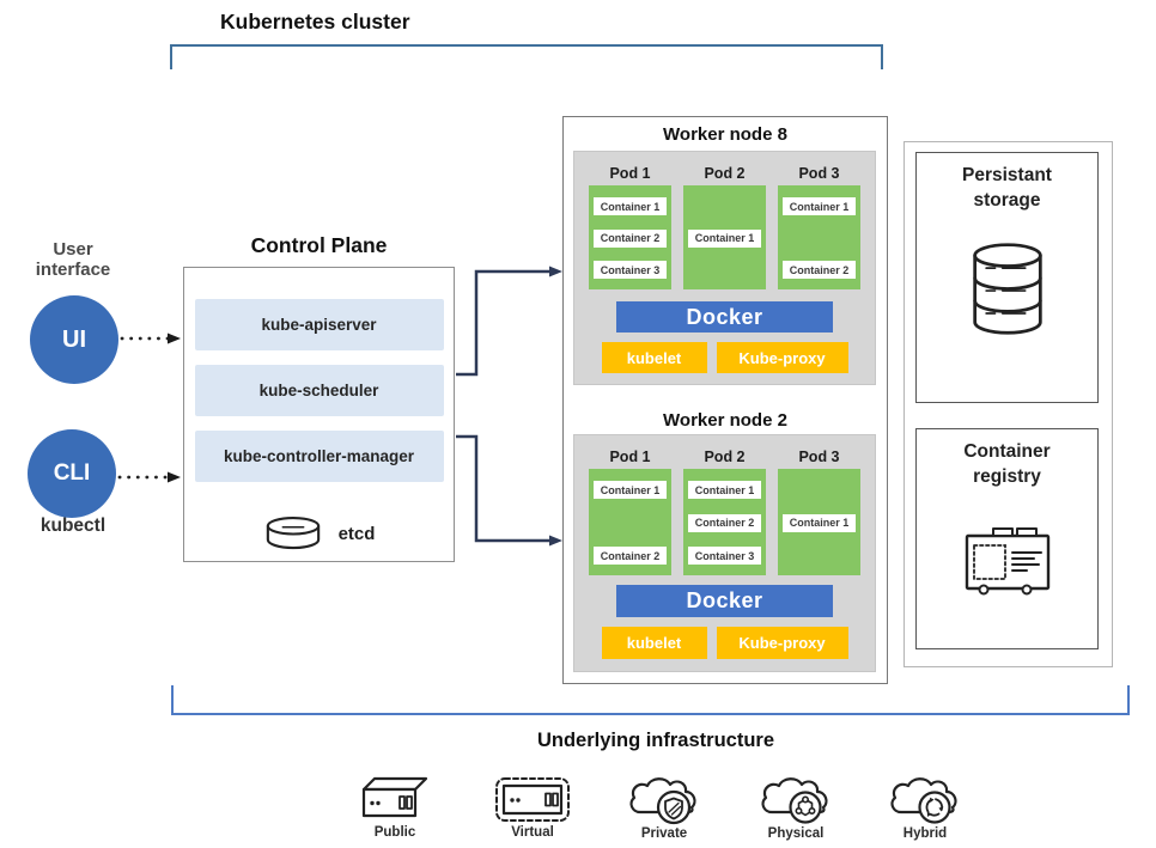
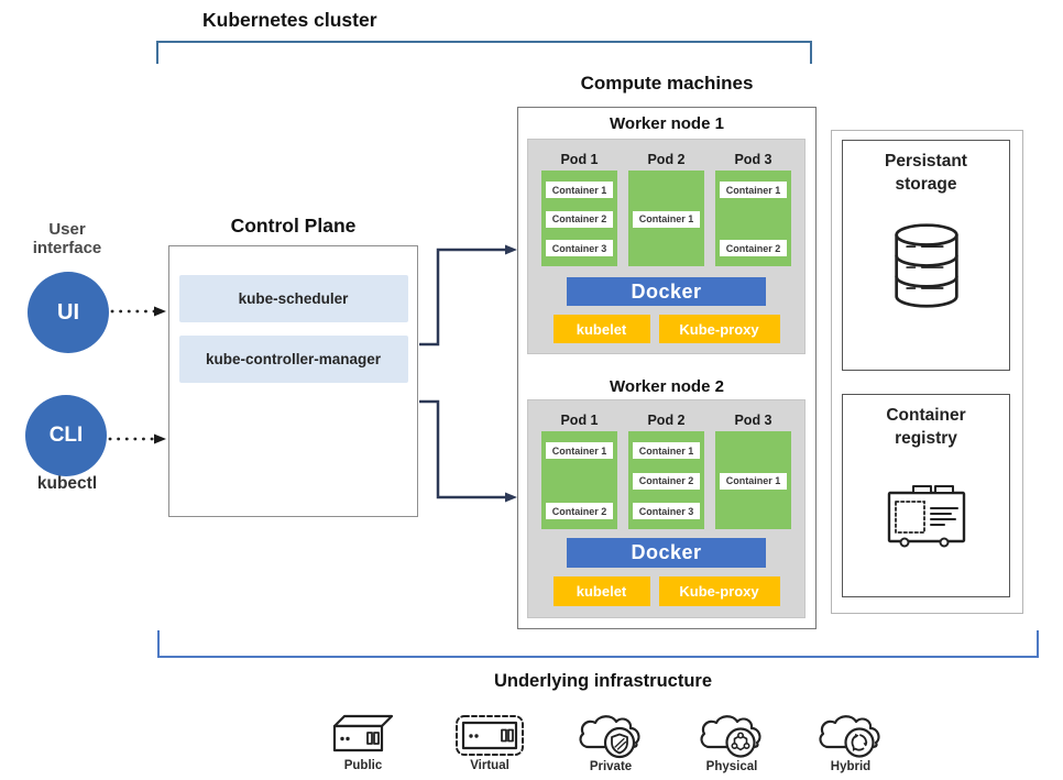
  Kubernetes cluster
+ Compute machines
  Control Plane
  Underlying infrastructure
  User
  interface
  UI
  CLI
  kubectl
- kube-apiserver
  kube-scheduler
  kube-controller-manager
- etcd
- Worker node 8
+ Worker node 1
  Pod 1
  Container 1
  Container 2
  Container 3
  Pod 2
  Container 1
  Pod 3
  Container 1
  Container 2
  Docker
  kubelet
  Kube-proxy
  Worker node 2
  Pod 1
  Container 1
  Container 2
  Pod 2
  Container 1
  Container 2
  Container 3
  Pod 3
  Container 1
  Docker
  kubelet
  Kube-proxy
  Persistant
  storage
  Container
  registry
  Public
  Virtual
  Private
  Physical
  Hybrid
